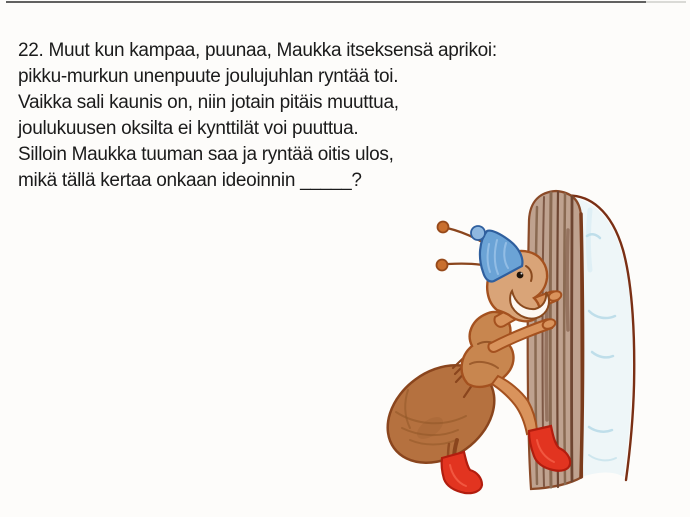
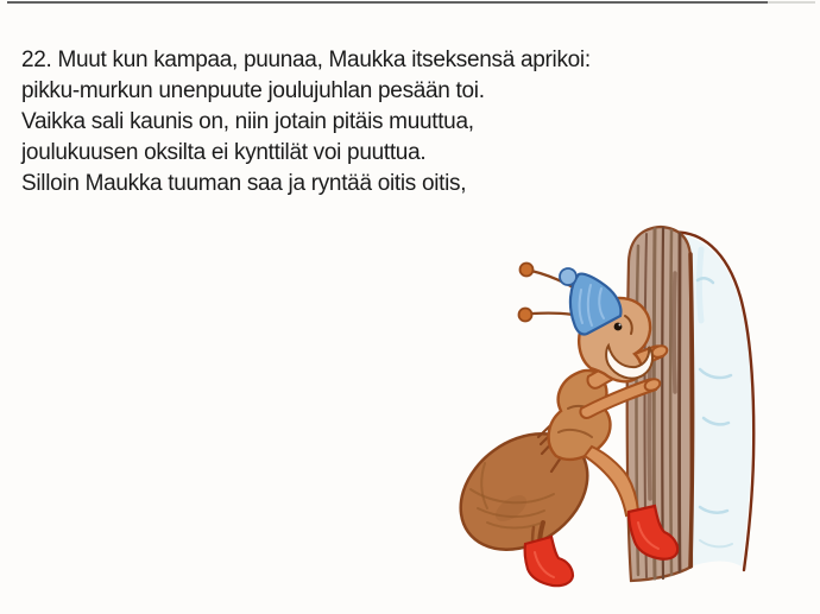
  22. Muut kun kampaa, puunaa, Maukka itseksensä aprikoi:
- pikku-murkun unenpuute joulujuhlan ryntää toi.
+ pikku-murkun unenpuute joulujuhlan pesään toi.
  Vaikka sali kaunis on, niin jotain pitäis muuttua,
  joulukuusen oksilta ei kynttilät voi puuttua.
- Silloin Maukka tuuman saa ja ryntää oitis ulos,
+ Silloin Maukka tuuman saa ja ryntää oitis oitis,
- mikä tällä kertaa onkaan ideoinnin _____?
